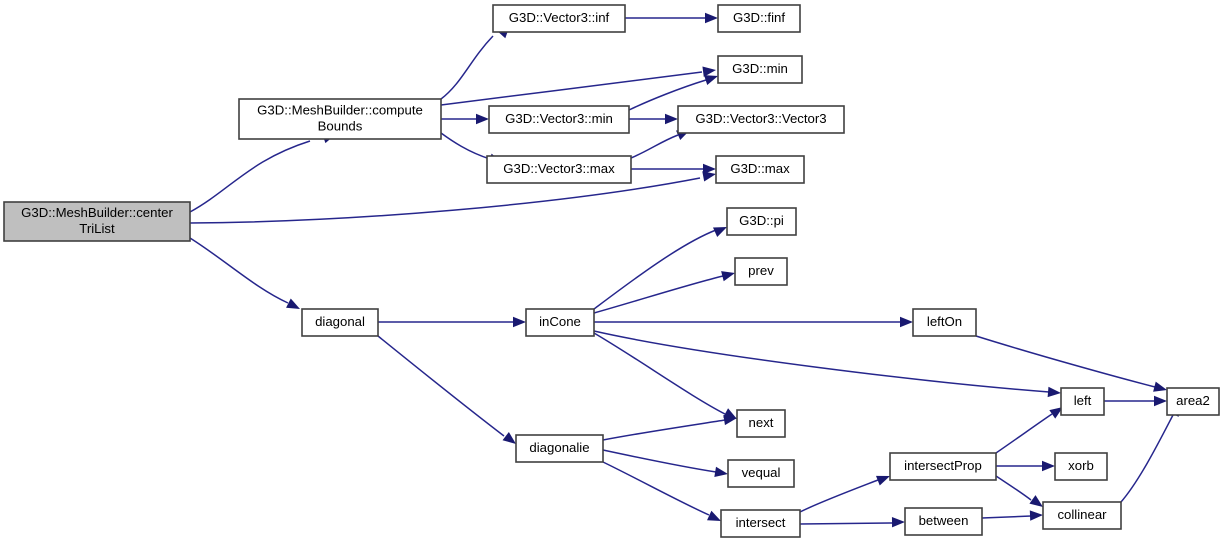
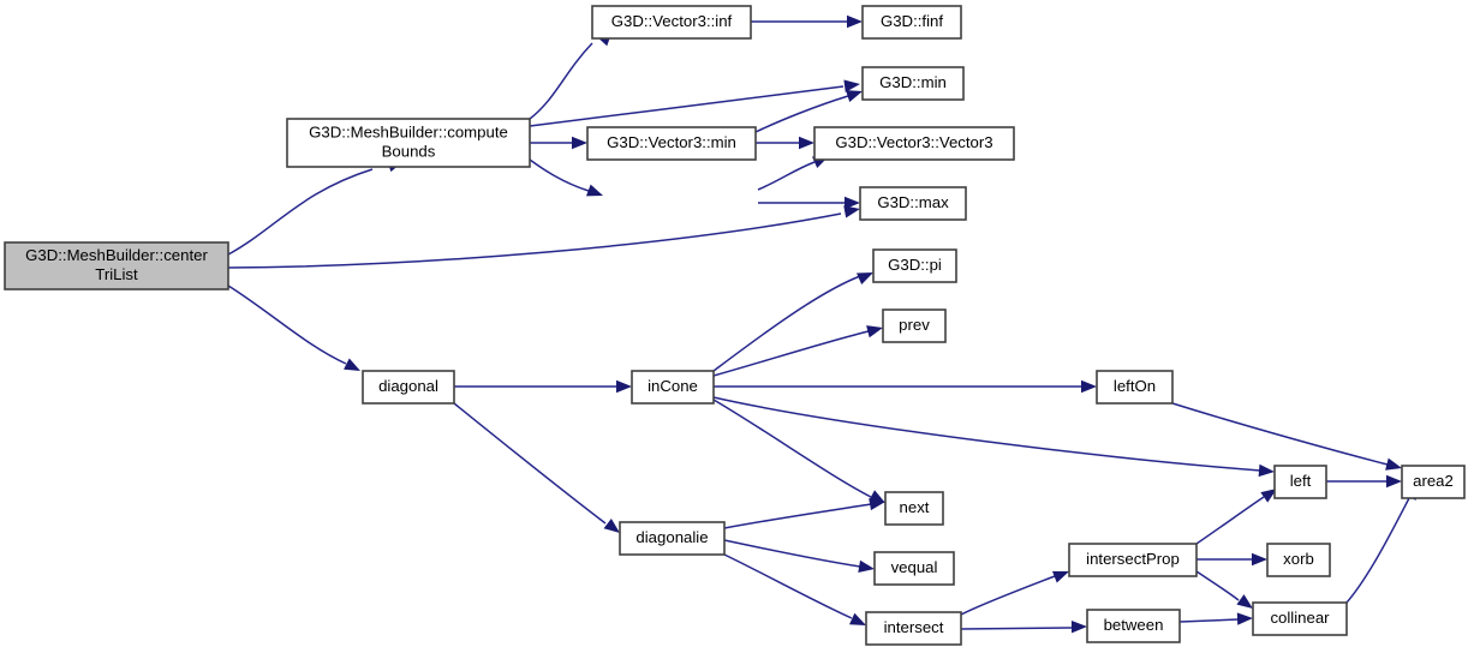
  G3D::MeshBuilder::center
  TriList
  G3D::MeshBuilder::compute
  Bounds
  G3D::Vector3::inf
  G3D::finf
  G3D::min
  G3D::Vector3::min
  G3D::Vector3::Vector3
- G3D::Vector3::max
  G3D::max
  G3D::pi
  prev
  diagonal
  inCone
  leftOn
  left
  area2
  next
  diagonalie
  intersectProp
  xorb
  vequal
  collinear
  between
  intersect
